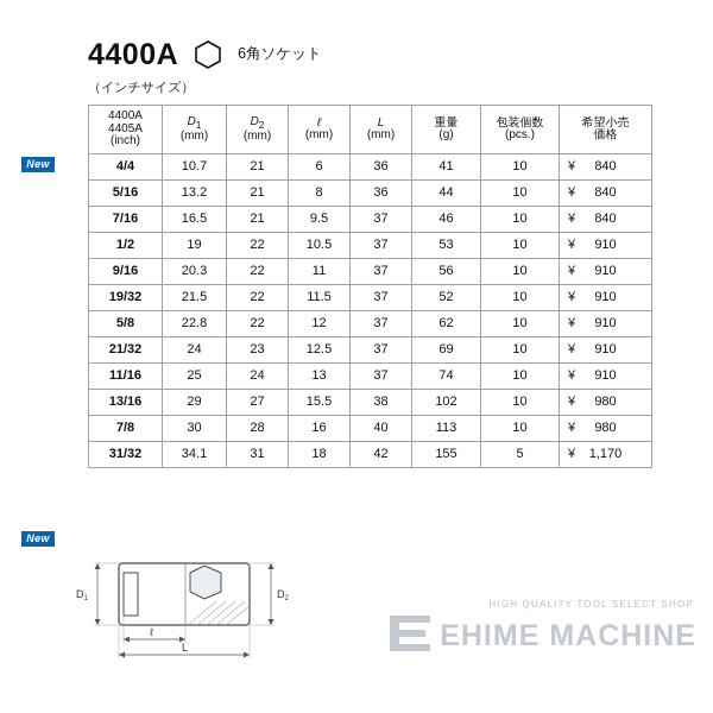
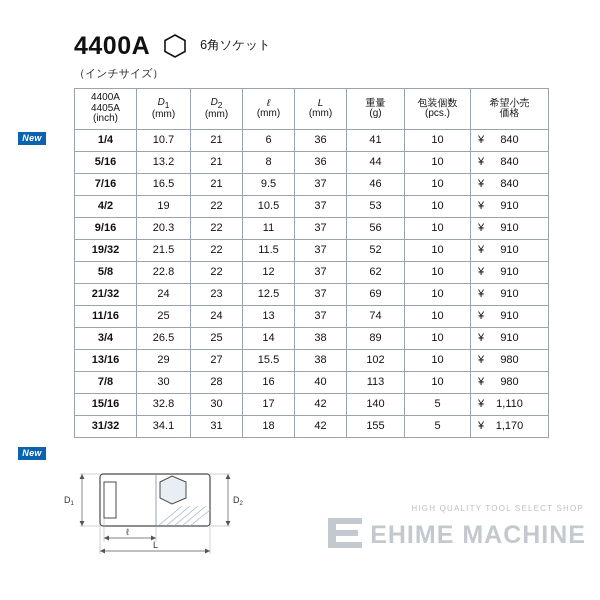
  4400A
  6角ソケット
  （インチサイズ）
  4400A 4405A (inch)	D1 (mm)	D2 (mm)	ℓ (mm)	L (mm)	重量 (g)	包装個数 (pcs.)	希望小売 価格
- 4/4	10.7	21	6	36	41	10	¥ 840
+ 1/4	10.7	21	6	36	41	10	¥ 840
  5/16	13.2	21	8	36	44	10	¥ 840
  7/16	16.5	21	9.5	37	46	10	¥ 840
- 1/2	19	22	10.5	37	53	10	¥ 910
+ 4/2	19	22	10.5	37	53	10	¥ 910
  9/16	20.3	22	11	37	56	10	¥ 910
  19/32	21.5	22	11.5	37	52	10	¥ 910
  5/8	22.8	22	12	37	62	10	¥ 910
  21/32	24	23	12.5	37	69	10	¥ 910
  11/16	25	24	13	37	74	10	¥ 910
+ 3/4	26.5	25	14	38	89	10	¥ 910
  13/16	29	27	15.5	38	102	10	¥ 980
  7/8	30	28	16	40	113	10	¥ 980
+ 15/16	32.8	30	17	42	140	5	¥ 1,110
  31/32	34.1	31	18	42	155	5	¥ 1,170
  New
  New
  ℓ
  L
  HIGH QUALITY TOOL SELECT SHOP
  EHIME MACHINE
